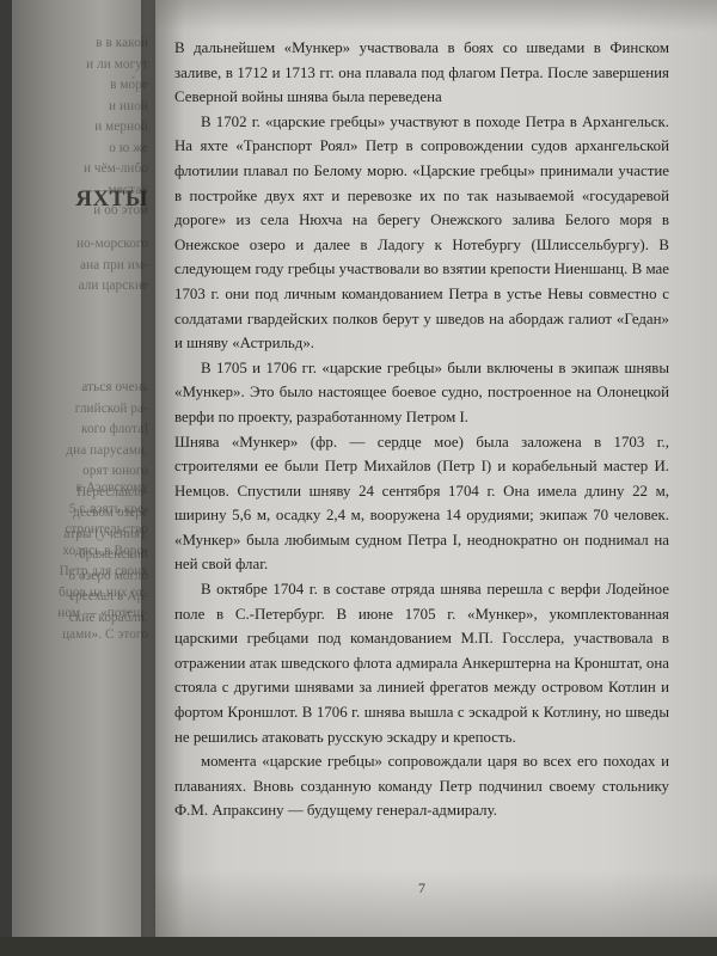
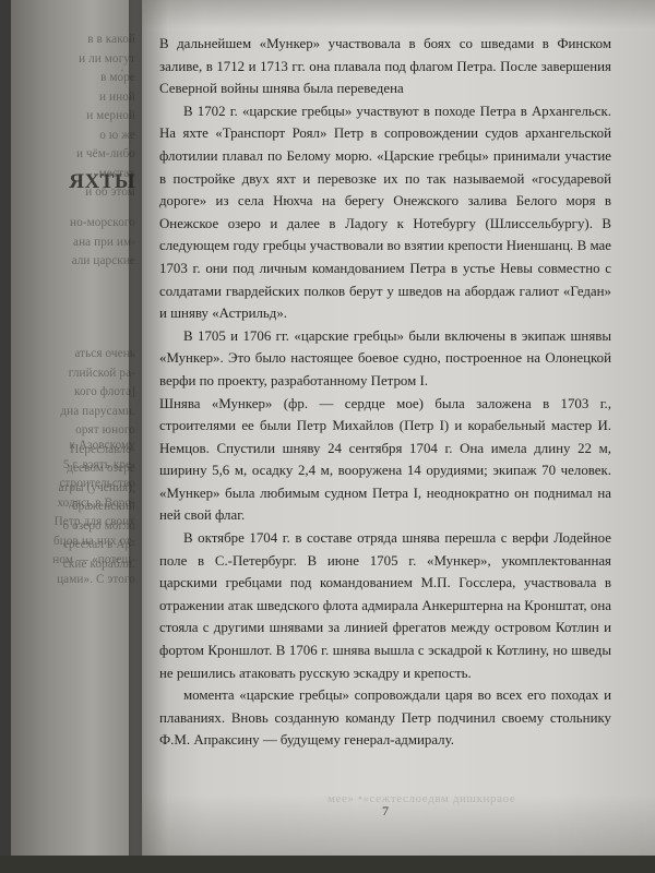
  в в како
  и ли могу
  в мо́р
  и ино
  и мерно
  о ю ж
  и чём-либ
  места
  и об это
  ЯХТЫ
  но-морског
  ана при им
  али царски
  аться очен
  глийской р
  кого флот
  дна парусам
  орят юног
  Переславл
  деевом озер
  атры (учения
  браженски
  о озеро могл
  ереехал в А
  ские корабл
  к Азовском
  5 г. взять кр
  строительств
  ходясь в Вор
  Петр для свои
  бцов на них о
  ном — «потеш
  цами». С этог
  В дальнейшем «Мункер» участвовала в боях со шведами в Финском заливе, в 1712 и 1713 гг. она плавала под флагом Пе­тра. После завершения Северной войны шнява была переведена
  В 1702 г. «царские гребцы» участвуют в походе Петра в Ар­хангельск. На яхте «Транспорт Роял» Петр в сопровождении су­дов архангельской флотилии плавал по Белому морю. «Царские гребцы» принимали участие в постройке двух яхт и перевозке их по так называемой «государевой дороге» из села Нюхча на берегу Онежского залива Белого моря в Онежское озеро и да­лее в Ладогу к Нотебургу (Шлиссельбургу). В следующем году гребцы участвовали во взятии крепости Ниеншанц. В мае 1703 г. они под личным командованием Петра в устье Невы совместно с солдатами гвардейских полков берут у шведов на абордаж гали­от «Гедан» и шняву «Астрильд».
  В 1705 и 1706 гг. «царские гребцы» были включены в экипаж шнявы «Мункер». Это было настоящее боевое судно, построен­ное на Олонецкой верфи по проекту, разработанному Петром I.
  Шнява «Мункер» (фр. — сердце мое) была заложена в 1703 г., строителями ее были Петр Михайлов (Петр I) и корабельный ма­стер И. Немцов. Спустили шняву 24 сентября 1704 г. Она имела длину 22 м, ширину 5,6 м, осадку 2,4 м, вооружена 14 орудиями; экипаж 70 человек. «Мункер» была любимым судном Петра I, неоднократно он поднимал на ней свой флаг.
  В октябре 1704 г. в составе отряда шнява перешла с верфи Лодейное поле в С.-Петербург. В июне 1705 г. «Мункер», уком­плектованная царскими гребцами под командованием М.П. Гос­слера, участвовала в отражении атак шведского флота адмирала Анкерштерна на Кронштат, она стояла с другими шнявами за линией фрегатов между островом Котлин и фортом Кроншлот. В 1706 г. шнява вышла с эскадрой к Котлину, но шведы не реши­лись атаковать русскую эскадру и крепость.
  момента «царские гребцы» сопровождали царя во всех его похо­дах и плаваниях. Вновь созданную команду Петр подчинил своему стольнику Ф.М. Апраксину — будущему генерал-адмиралу.
+ мее» •«сежтеслоедвм дишкнраое
  7
